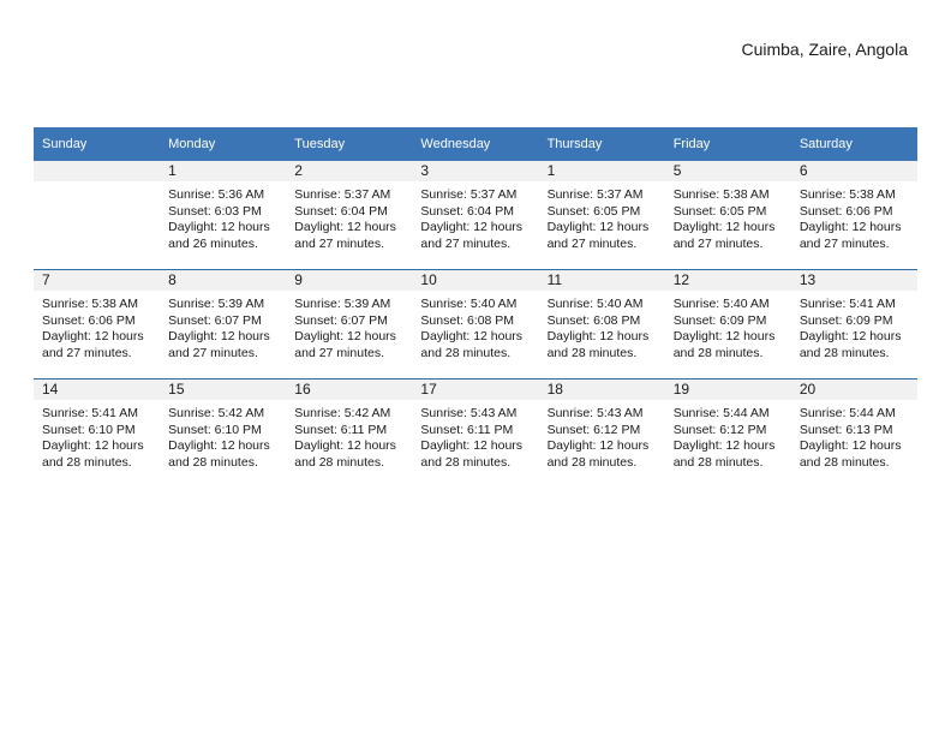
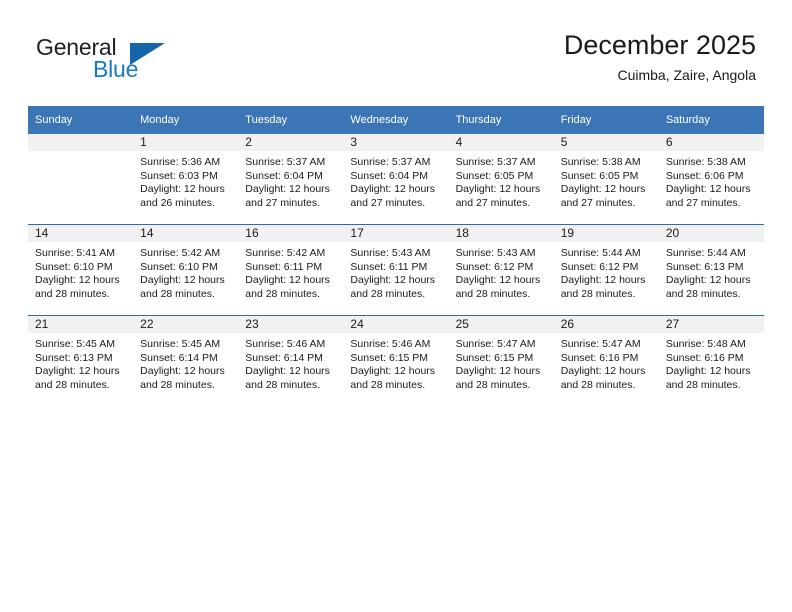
+ General
+ Blue
+ December 2025
  Cuimba, Zaire, Angola
  Sunday	Monday	Tuesday	Wednesday	Thursday	Friday	Saturday
- 	1Sunrise: 5:36 AMSunset: 6:03 PMDaylight: 12 hoursand 26 minutes.	2Sunrise: 5:37 AMSunset: 6:04 PMDaylight: 12 hoursand 27 minutes.	3Sunrise: 5:37 AMSunset: 6:04 PMDaylight: 12 hoursand 27 minutes.	1Sunrise: 5:37 AMSunset: 6:05 PMDaylight: 12 hoursand 27 minutes.	5Sunrise: 5:38 AMSunset: 6:05 PMDaylight: 12 hoursand 27 minutes.	6Sunrise: 5:38 AMSunset: 6:06 PMDaylight: 12 hoursand 27 minutes.
+ 	1Sunrise: 5:36 AMSunset: 6:03 PMDaylight: 12 hoursand 26 minutes.	2Sunrise: 5:37 AMSunset: 6:04 PMDaylight: 12 hoursand 27 minutes.	3Sunrise: 5:37 AMSunset: 6:04 PMDaylight: 12 hoursand 27 minutes.	4Sunrise: 5:37 AMSunset: 6:05 PMDaylight: 12 hoursand 27 minutes.	5Sunrise: 5:38 AMSunset: 6:05 PMDaylight: 12 hoursand 27 minutes.	6Sunrise: 5:38 AMSunset: 6:06 PMDaylight: 12 hoursand 27 minutes.
- 7Sunrise: 5:38 AMSunset: 6:06 PMDaylight: 12 hoursand 27 minutes.	8Sunrise: 5:39 AMSunset: 6:07 PMDaylight: 12 hoursand 27 minutes.	9Sunrise: 5:39 AMSunset: 6:07 PMDaylight: 12 hoursand 27 minutes.	10Sunrise: 5:40 AMSunset: 6:08 PMDaylight: 12 hoursand 28 minutes.	11Sunrise: 5:40 AMSunset: 6:08 PMDaylight: 12 hoursand 28 minutes.	12Sunrise: 5:40 AMSunset: 6:09 PMDaylight: 12 hoursand 28 minutes.	13Sunrise: 5:41 AMSunset: 6:09 PMDaylight: 12 hoursand 28 minutes.
- 14Sunrise: 5:41 AMSunset: 6:10 PMDaylight: 12 hoursand 28 minutes.	15Sunrise: 5:42 AMSunset: 6:10 PMDaylight: 12 hoursand 28 minutes.	16Sunrise: 5:42 AMSunset: 6:11 PMDaylight: 12 hoursand 28 minutes.	17Sunrise: 5:43 AMSunset: 6:11 PMDaylight: 12 hoursand 28 minutes.	18Sunrise: 5:43 AMSunset: 6:12 PMDaylight: 12 hoursand 28 minutes.	19Sunrise: 5:44 AMSunset: 6:12 PMDaylight: 12 hoursand 28 minutes.	20Sunrise: 5:44 AMSunset: 6:13 PMDaylight: 12 hoursand 28 minutes.
+ 14Sunrise: 5:41 AMSunset: 6:10 PMDaylight: 12 hoursand 28 minutes.	14Sunrise: 5:42 AMSunset: 6:10 PMDaylight: 12 hoursand 28 minutes.	16Sunrise: 5:42 AMSunset: 6:11 PMDaylight: 12 hoursand 28 minutes.	17Sunrise: 5:43 AMSunset: 6:11 PMDaylight: 12 hoursand 28 minutes.	18Sunrise: 5:43 AMSunset: 6:12 PMDaylight: 12 hoursand 28 minutes.	19Sunrise: 5:44 AMSunset: 6:12 PMDaylight: 12 hoursand 28 minutes.	20Sunrise: 5:44 AMSunset: 6:13 PMDaylight: 12 hoursand 28 minutes.
+ 21Sunrise: 5:45 AMSunset: 6:13 PMDaylight: 12 hoursand 28 minutes.	22Sunrise: 5:45 AMSunset: 6:14 PMDaylight: 12 hoursand 28 minutes.	23Sunrise: 5:46 AMSunset: 6:14 PMDaylight: 12 hoursand 28 minutes.	24Sunrise: 5:46 AMSunset: 6:15 PMDaylight: 12 hoursand 28 minutes.	25Sunrise: 5:47 AMSunset: 6:15 PMDaylight: 12 hoursand 28 minutes.	26Sunrise: 5:47 AMSunset: 6:16 PMDaylight: 12 hoursand 28 minutes.	27Sunrise: 5:48 AMSunset: 6:16 PMDaylight: 12 hoursand 28 minutes.
